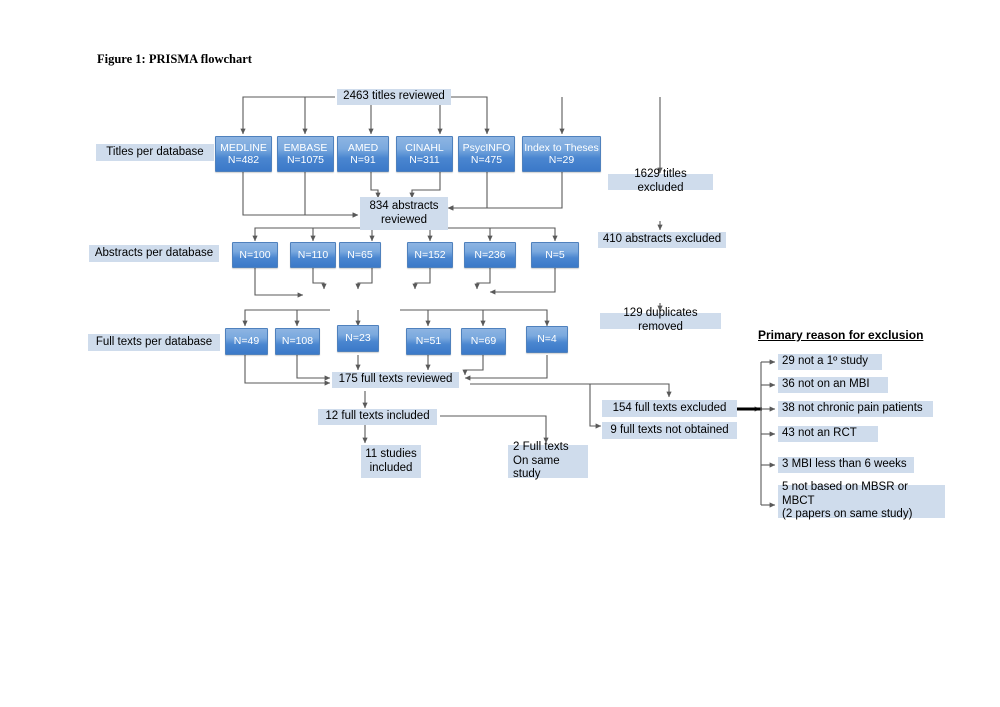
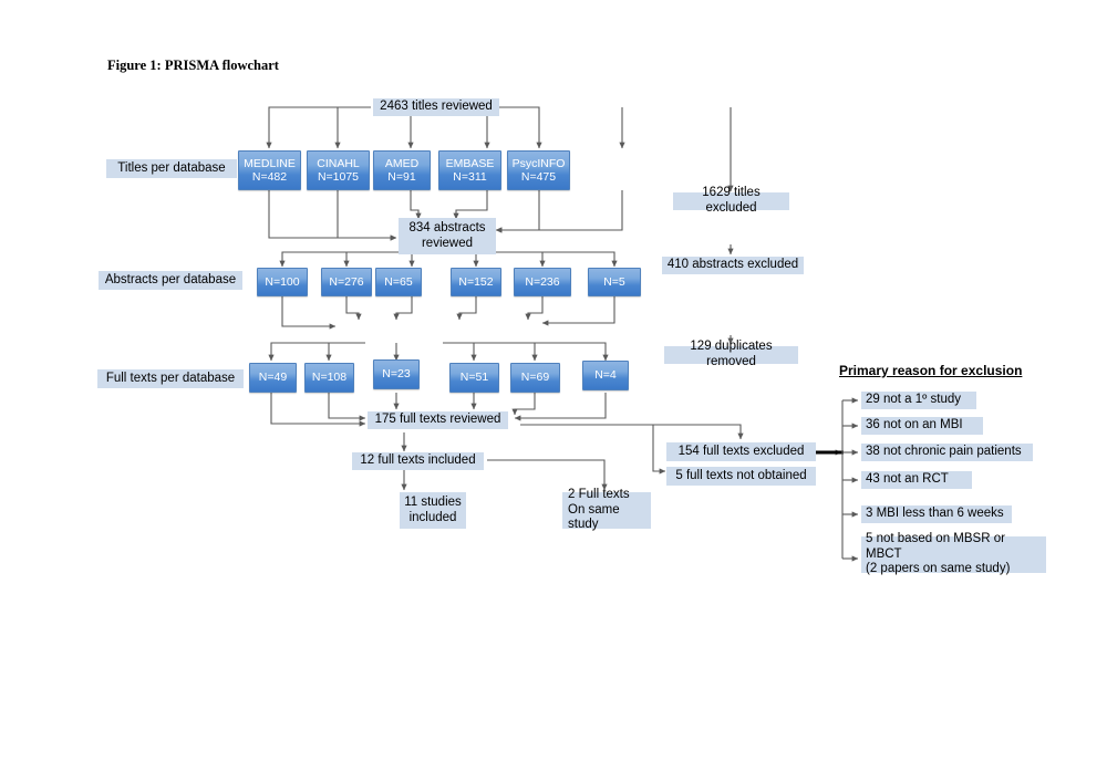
  Figure 1: PRISMA flowchart
  2463 titles reviewed
  1629 titles excluded
  Titles per database
  Abstracts per database
  Full texts per database
  MEDLINE
  N=482
- EMBASE
+ CINAHL
  N=1075
  AMED
  N=91
- CINAHL
+ EMBASE
  N=311
  PsycINFO
  N=475
- Index to Theses
- N=29
  834 abstracts
  reviewed
  410 abstracts excluded
  N=100
- N=110
+ N=276
  N=65
  N=152
  N=236
  N=5
  129 duplicates removed
  N=49
  N=108
  N=23
  N=51
  N=69
  N=4
  175 full texts reviewed
  12 full texts included
  11 studies
  included
  2 Full texts
  On same study
  154 full texts excluded
- 9 full texts not obtained
+ 5 full texts not obtained
  Primary reason for exclusion
  29 not a 1º study
  36 not on an MBI
  38 not chronic pain patients
  43 not an RCT
  3 MBI less than 6 weeks
  5 not based on MBSR or MBCT
  (2 papers on same study)
